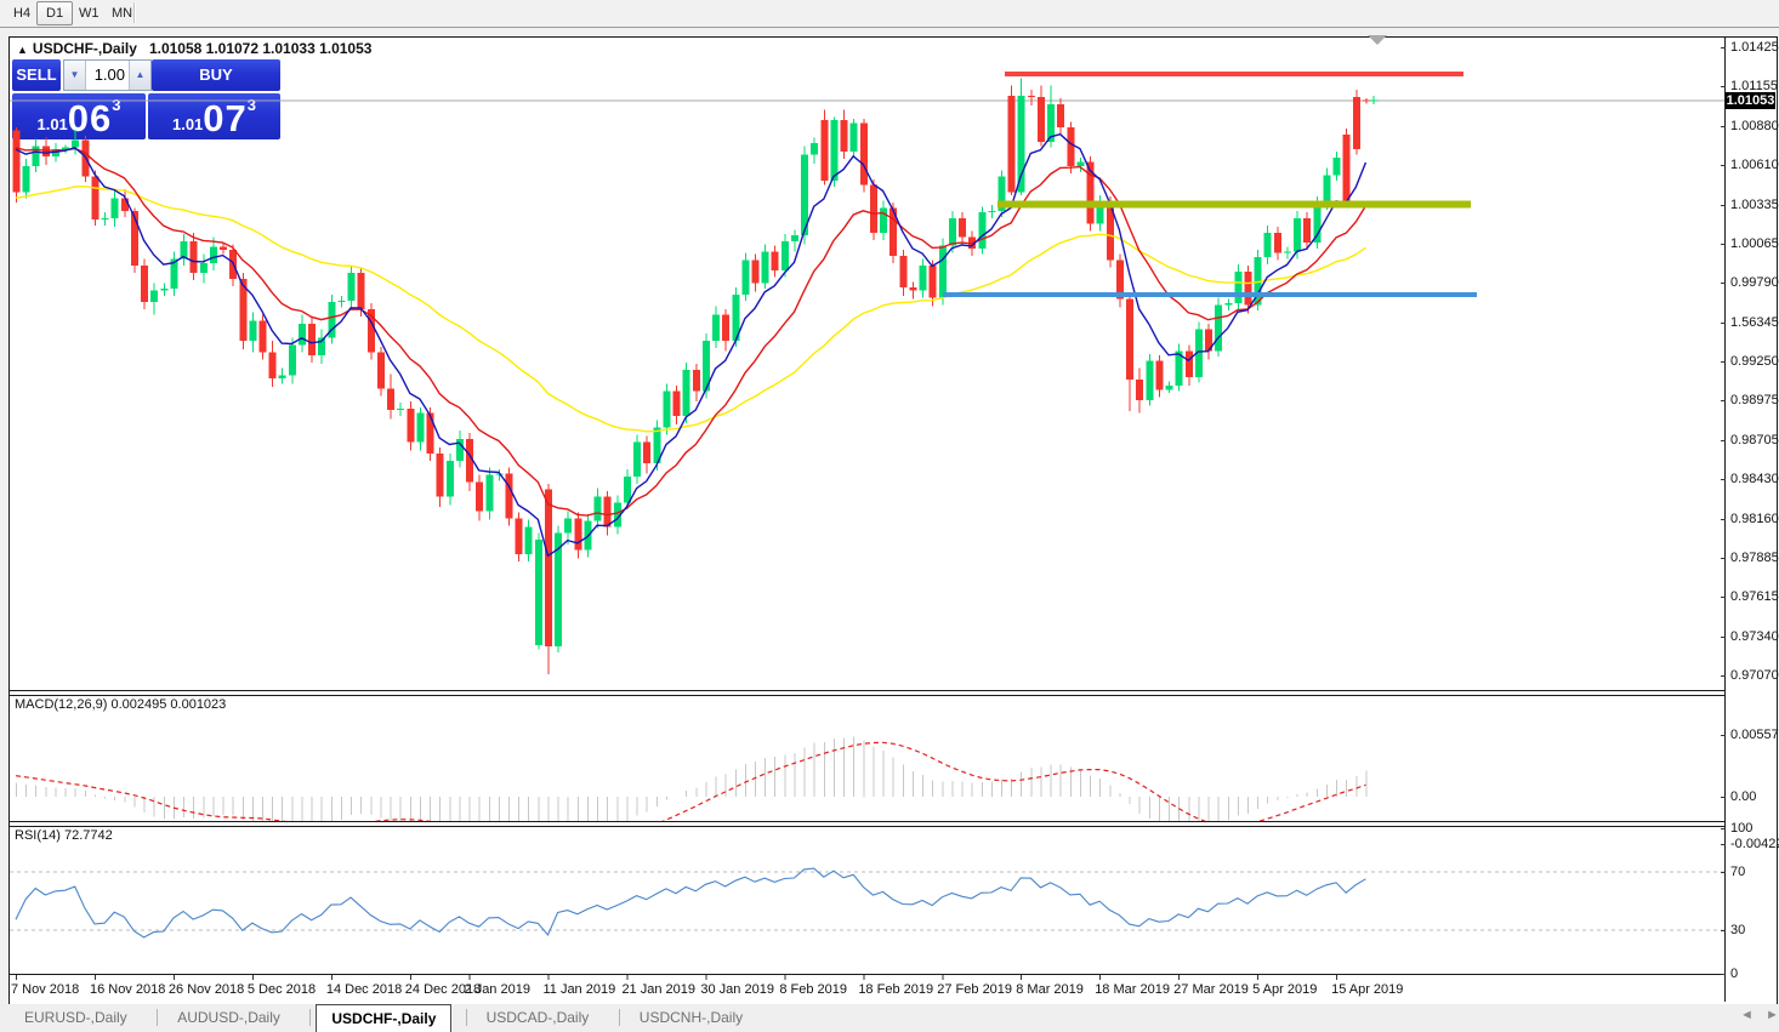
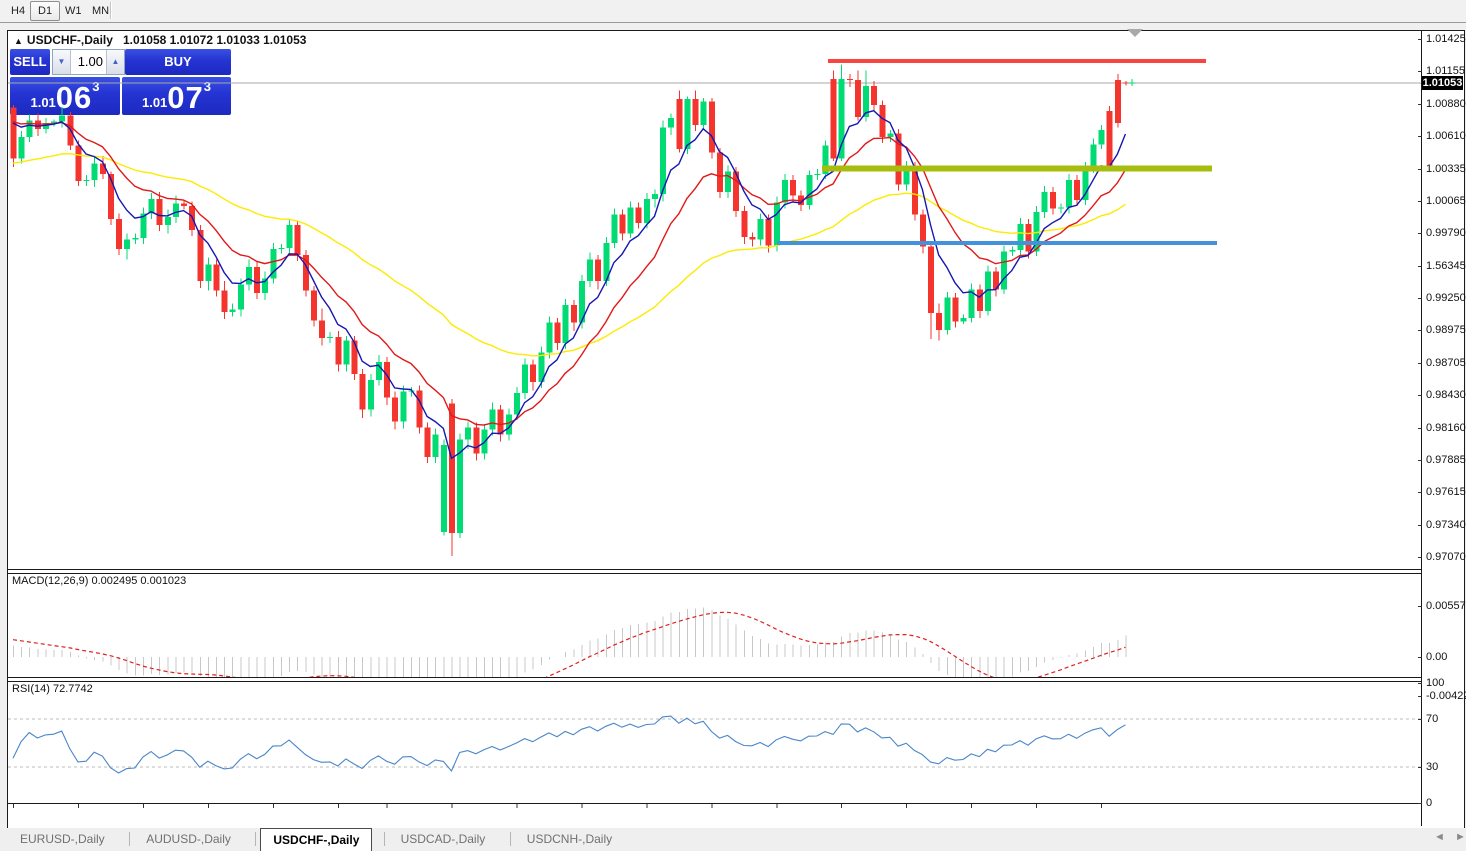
  H4
  D1
  W1
  MN
  ▲ USDCHF-,Daily 1.01058 1.01072 1.01033 1.01053
  SELL
  ▼
  1.00
  ▲
  BUY
  1.01
  06
  3
  1.01
  07
  3
  MACD(12,26,9) 0.002495 0.001023
  RSI(14) 72.7742
- 7 Nov 2018
- 16 Nov 2018
- 26 Nov 2018
- 5 Dec 2018
- 14 Dec 2018
- 24 Dec 2018
- 2 Jan 2019
- 11 Jan 2019
- 21 Jan 2019
- 30 Jan 2019
- 8 Feb 2019
- 18 Feb 2019
- 27 Feb 2019
- 8 Mar 2019
- 18 Mar 2019
- 27 Mar 2019
- 5 Apr 2019
- 15 Apr 2019
  1.01053
  1.01425
  1.01155
  1.00880
  1.00610
  1.00335
  1.00065
  0.99790
  1.56345
  0.99250
  0.98975
  0.98705
  0.98430
  0.98160
  0.97885
  0.97615
  0.97340
  0.97070
  0.00557
  0.00
  -0.0042
  100
  70
  30
  0
  ◄
  ►
  EURUSD-,Daily
  AUDUSD-,Daily
  USDCHF-,Daily
  USDCAD-,Daily
  USDCNH-,Daily
